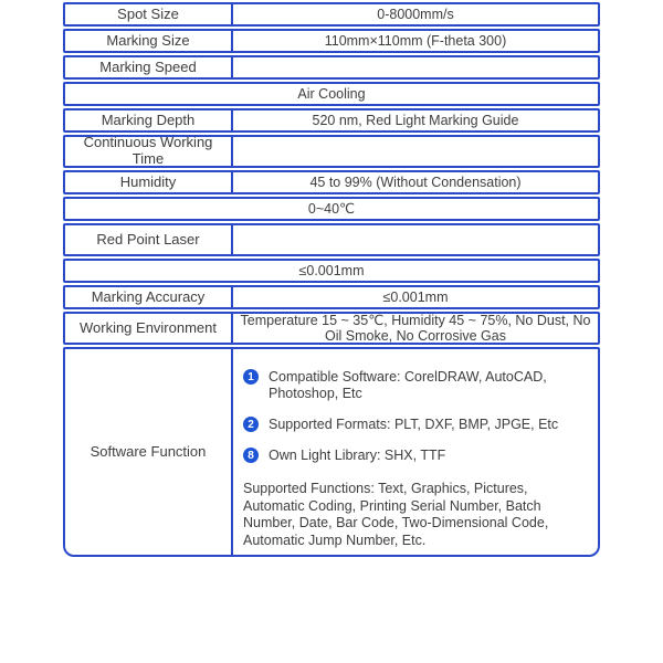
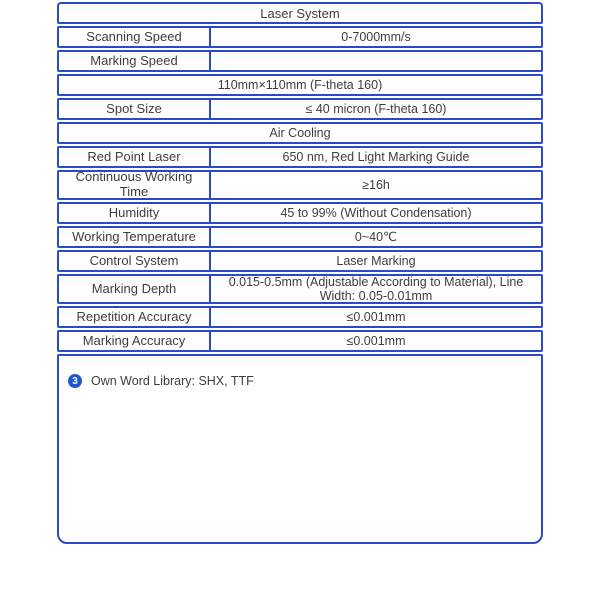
+ Laser System
+ Scanning Speed
+ 0-7000mm/s
- Spot Size
+ Marking Speed
- 0-8000mm/s
- Marking Size
- 110mm×110mm (F-theta 300)
+ 110mm×110mm (F-theta 160)
- Marking Speed
+ Spot Size
+ ≤ 40 micron (F-theta 160)
  Air Cooling
- Marking Depth
+ Red Point Laser
- 520 nm, Red Light Marking Guide
+ 650 nm, Red Light Marking Guide
  Continuous Working Time
+ ≥16h
  Humidity
  45 to 99% (Without Condensation)
+ Working Temperature
  0~40℃
+ Control System
+ Laser Marking
- Red Point Laser
+ Marking Depth
+ 0.015-0.5mm (Adjustable According to Material), Line Width: 0.05-0.01mm
+ Repetition Accuracy
  ≤0.001mm
  Marking Accuracy
  ≤0.001mm
- Working Environment
- Temperature 15 ~ 35℃, Humidity 45 ~ 75%, No Dust, No Oil Smoke, No Corrosive Gas
- Software Function
- 1
- Compatible Software: CorelDRAW, AutoCAD, Photoshop, Etc
- 2
- Supported Formats: PLT, DXF, BMP, JPGE, Etc
- 8
+ 3
- Own Light Library: SHX, TTF
+ Own Word Library: SHX, TTF
- Supported Functions: Text, Graphics, Pictures, Automatic Coding, Printing Serial Number, Batch Number, Date, Bar Code, Two-Dimensional Code, Automatic Jump Number, Etc.
